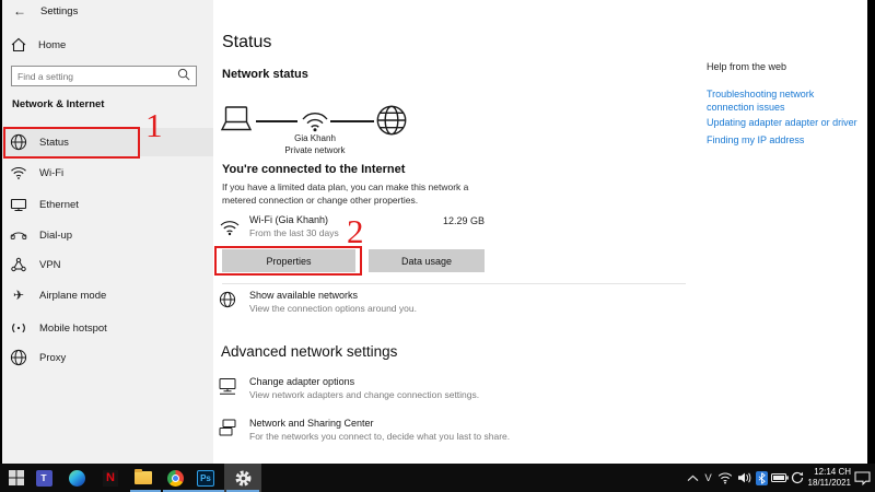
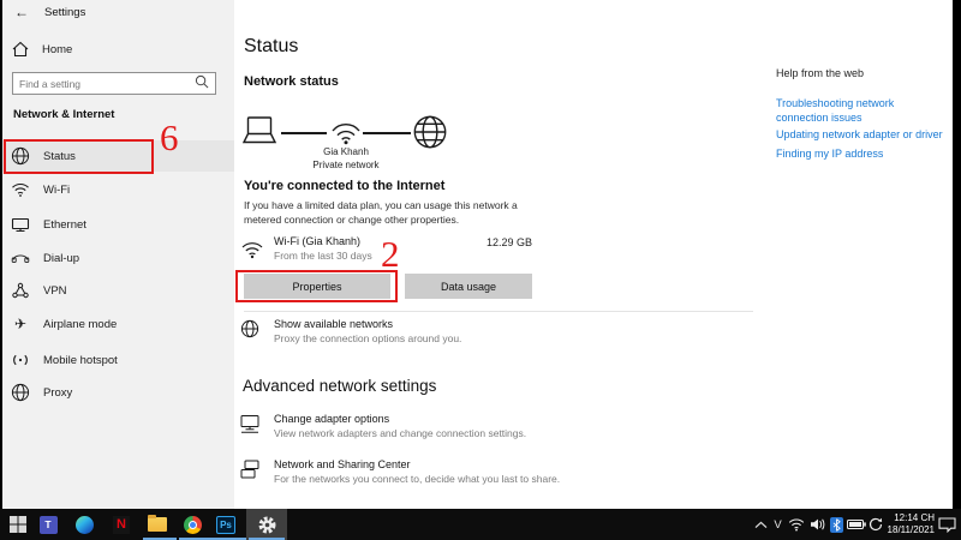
  ←
  Settings
  Home
  Find a setting
  Network & Internet
  Status
  Wi-Fi
  Ethernet
  Dial-up
  VPN
  ✈
  Airplane mode
  Mobile hotspot
  Proxy
  Status
  Network status
  Gia Khanh
  Private network
  You're connected to the Internet
- If you have a limited data plan, you can make this network a
+ If you have a limited data plan, you can usage this network a
  metered connection or change other properties.
  Wi-Fi (Gia Khanh)
  From the last 30 days
  12.29 GB
  Properties
  Data usage
  Show available networks
- View the connection options around you.
+ Proxy the connection options around you.
  Advanced network settings
  Change adapter options
  View network adapters and change connection settings.
  Network and Sharing Center
  For the networks you connect to, decide what you last to share.
  Help from the web
  Troubleshooting network connection issues
- Updating adapter adapter or driver
+ Updating network adapter or driver
  Finding my IP address
- 1
+ 6
  2
  T
  N
  Ps
  V
  12:14 CH
  18/11/2021
